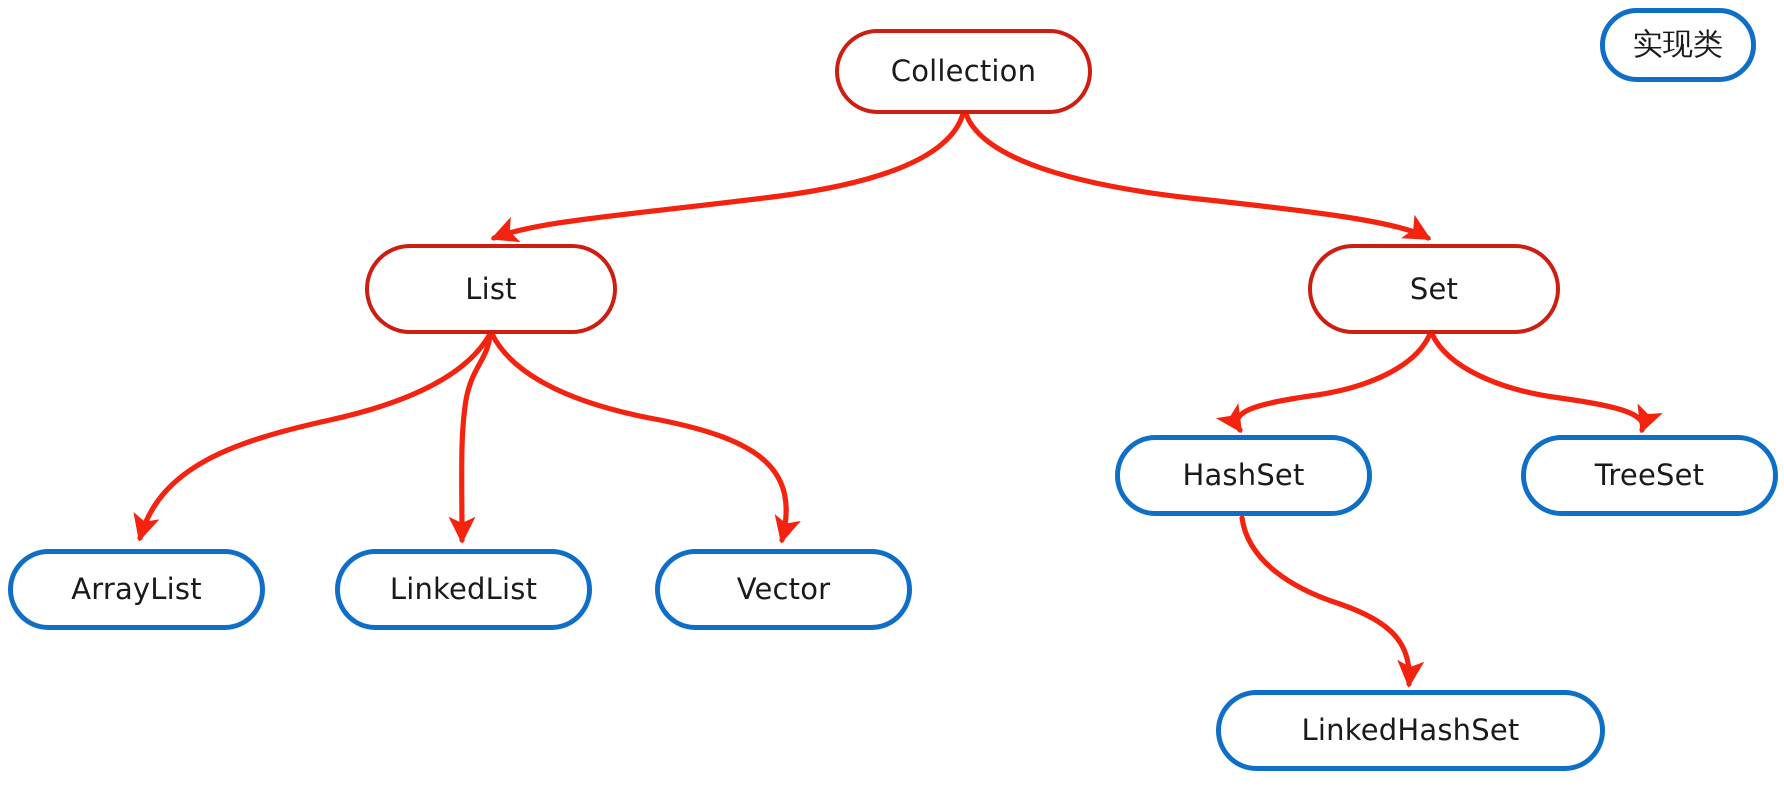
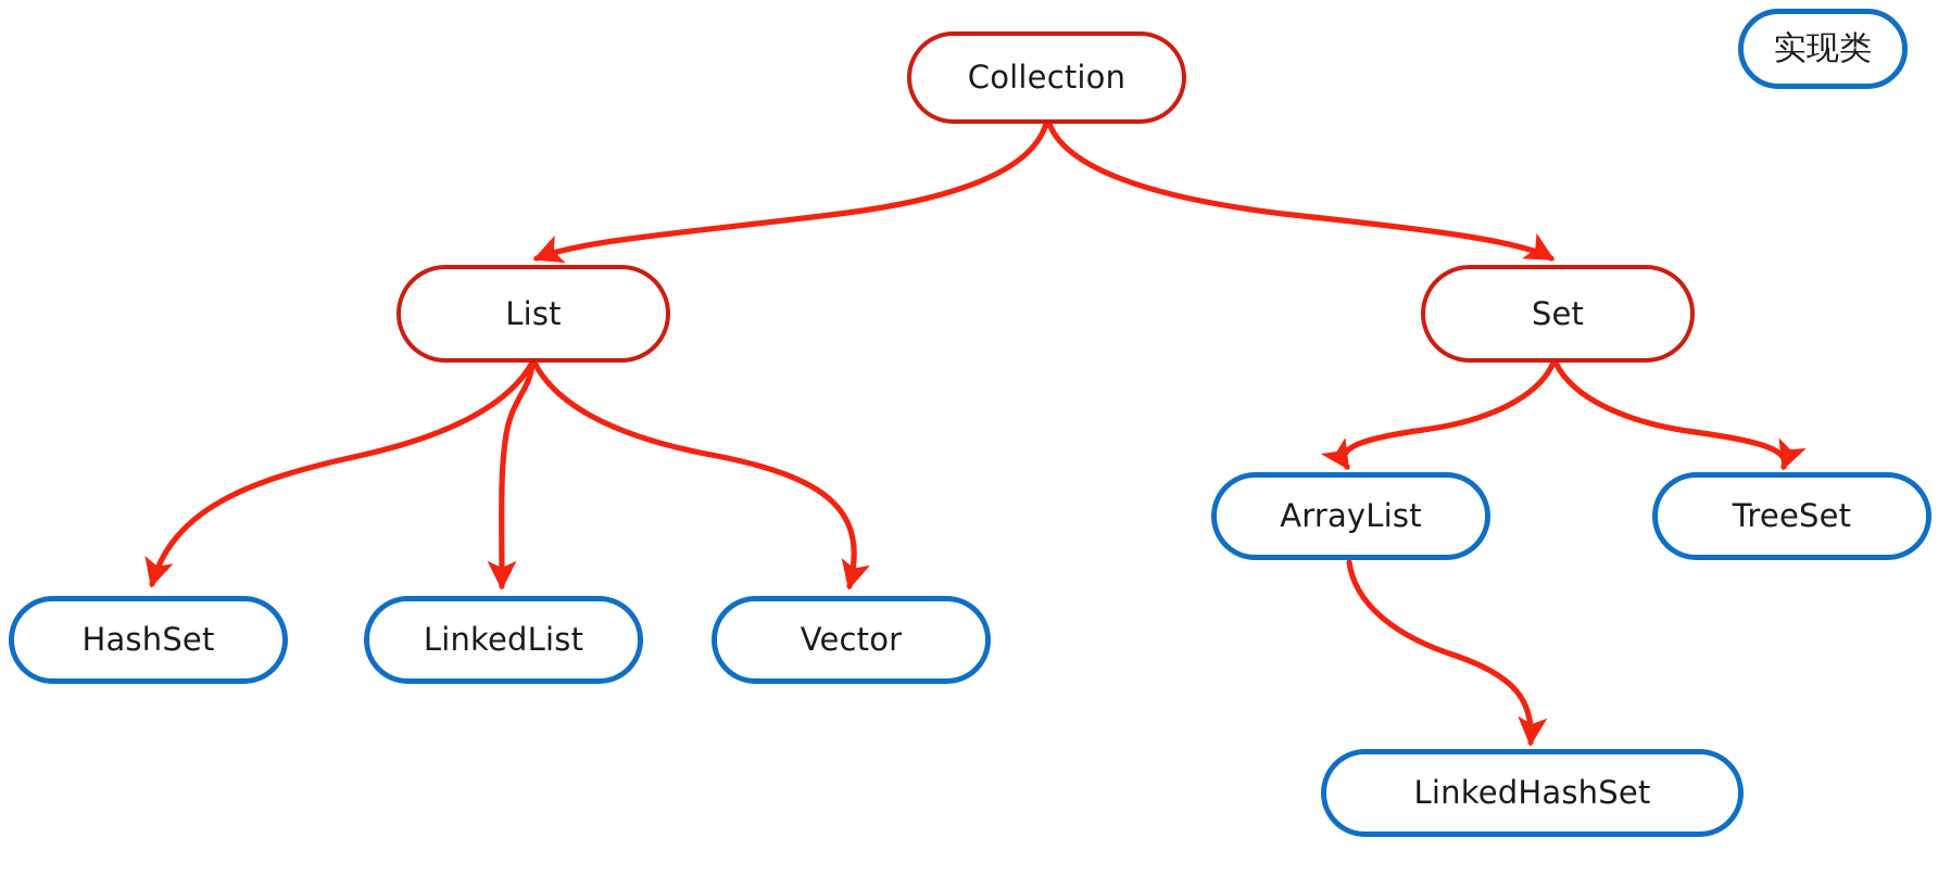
  Collection
  List
  Set
- ArrayList
+ HashSet
  LinkedList
  Vector
- HashSet
+ ArrayList
  TreeSet
  LinkedHashSet
  实现类
